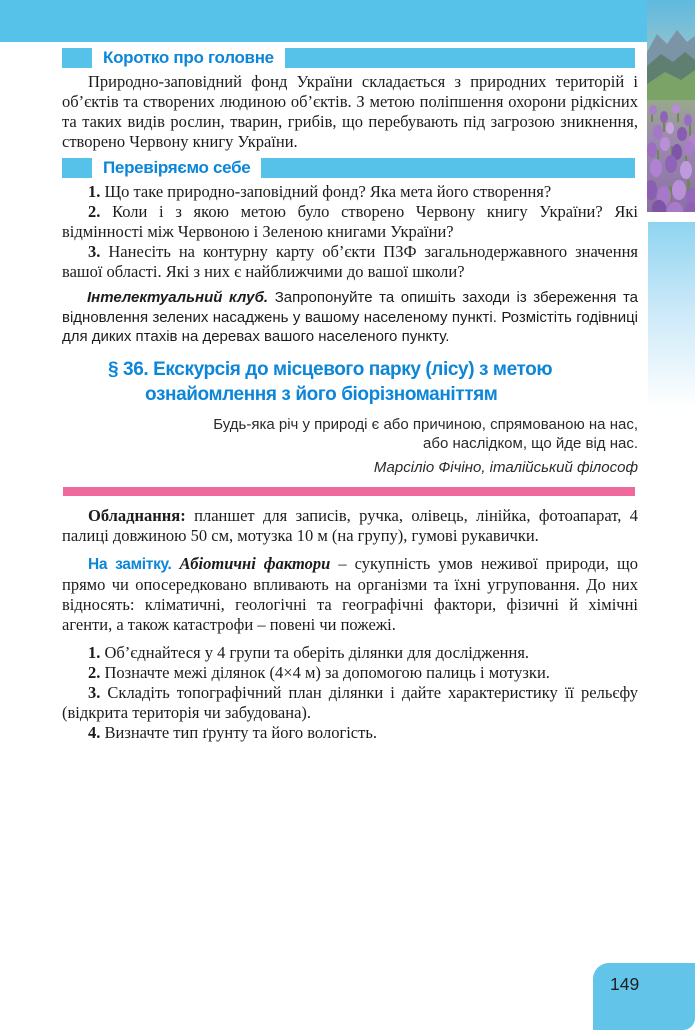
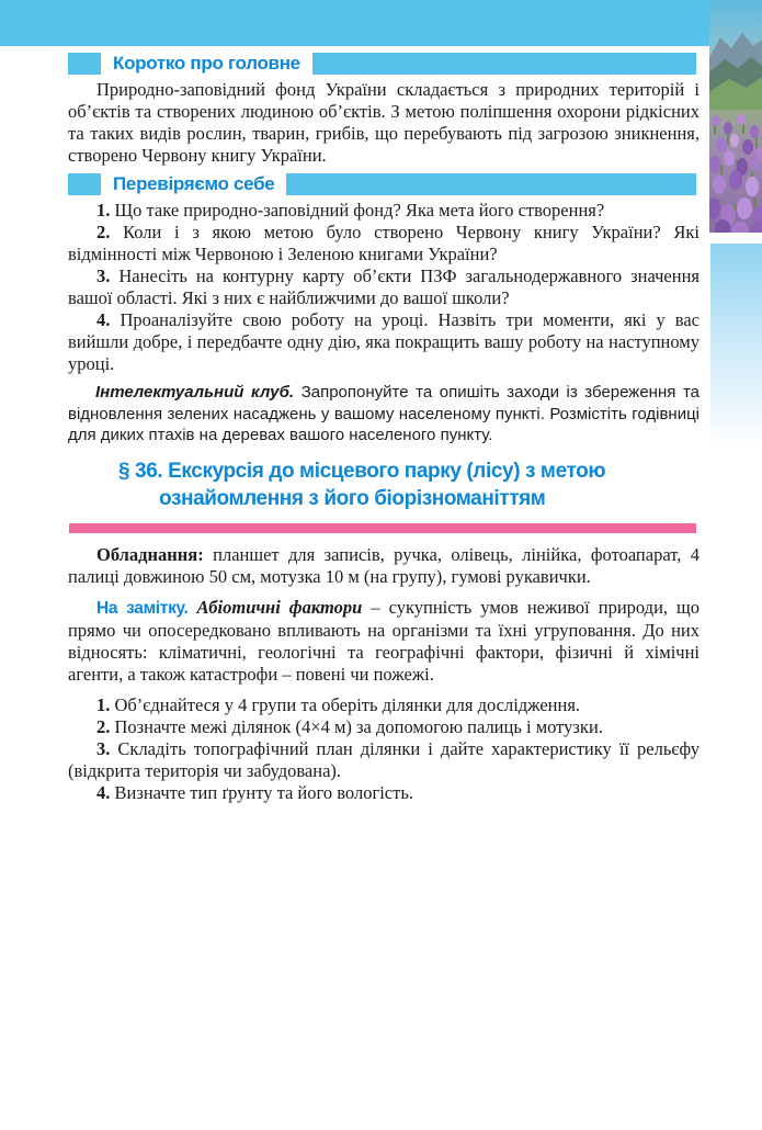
  Коротко про головне
  Природно-заповідний фонд України складається з природних територій і об’єктів та створених людиною об’єктів. З метою поліпшення охорони рідкісних та таких видів рослин, тварин, грибів, що перебувають під загрозою зникнення, створено Червону книгу України.
  Перевіряємо себе
  1. Що таке природно-заповідний фонд? Яка мета його створення?
  2. Коли і з якою метою було створено Червону книгу України? Які відмінності між Червоною і Зеленою книгами України?
  3. Нанесіть на контурну карту об’єкти ПЗФ загальнодержавного значення вашої області. Які з них є найближчими до вашої школи?
+ 4. Проаналізуйте свою роботу на уроці. Назвіть три моменти, які у вас вийшли добре, і передбачте одну дію, яка покращить вашу роботу на наступному уроці.
  Інтелектуальний клуб. Запропонуйте та опишіть заходи із збереження та відновлення зелених насаджень у вашому населеному пункті. Розмістіть годівниці для диких птахів на деревах вашого населеного пункту.
  § 36. Екскурсія до місцевого парку (лісу) з метою ознайомлення з його біорізноманіттям
- Будь-яка річ у природі є або причиною, спрямованою на нас,
- або наслідком, що йде від нас.
- Марсіліо Фічіно, італійський філософ
  Обладнання: планшет для записів, ручка, олівець, лінійка, фотоапарат, 4 палиці довжиною 50 см, мотузка 10 м (на групу), гумові рукавички.
  На замітку. Абіотичні фактори – сукупність умов неживої природи, що прямо чи опосередковано впливають на організми та їхні угруповання. До них відносять: кліматичні, геологічні та географічні фактори, фізичні й хімічні агенти, а також катастрофи – повені чи пожежі.
  1. Об’єднайтеся у 4 групи та оберіть ділянки для дослідження.
  2. Позначте межі ділянок (4×4 м) за допомогою палиць і мотузки.
  3. Складіть топографічний план ділянки і дайте характеристику її рельєфу (відкрита територія чи забудована).
  4. Визначте тип ґрунту та його вологість.
- 149
